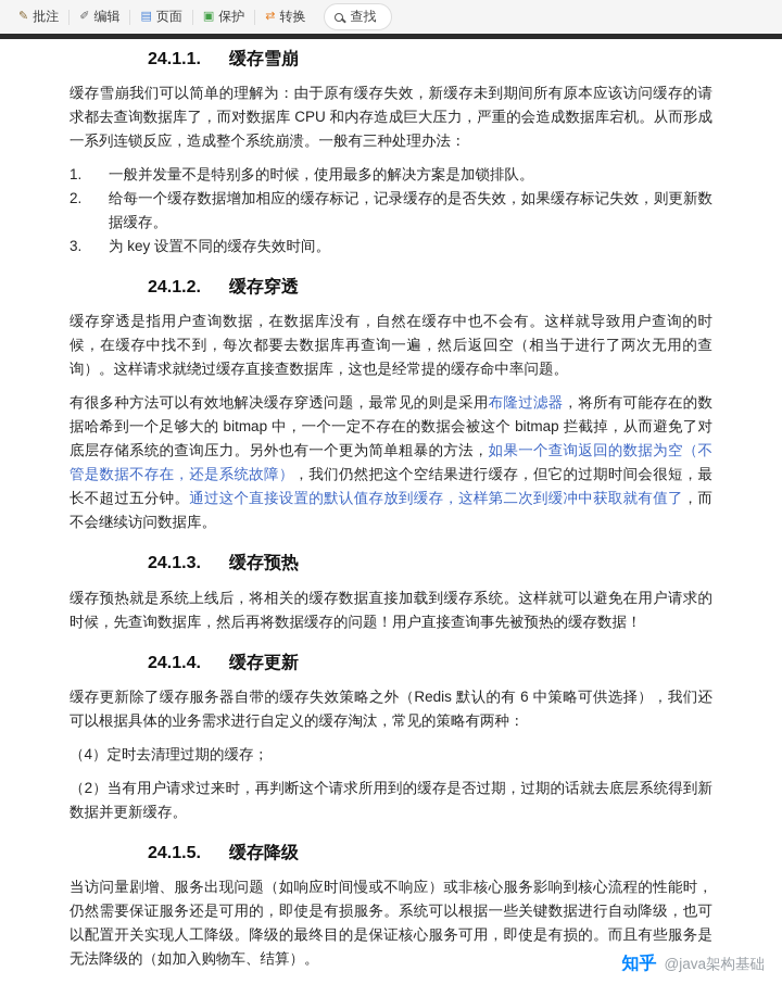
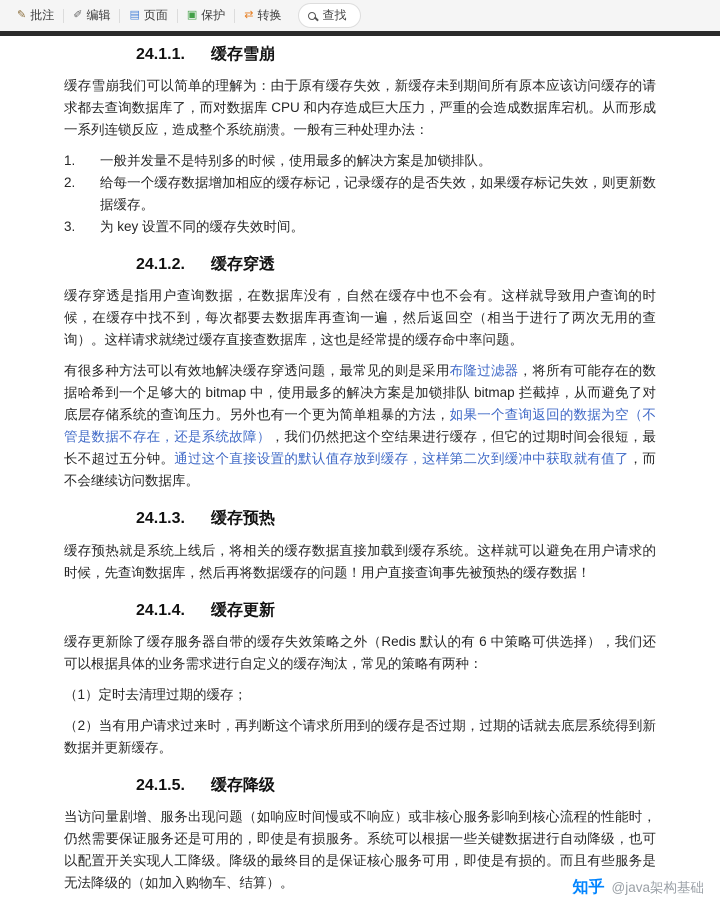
  ✎
  批注
  ✐
  编辑
  ▤
  页面
  ▣
  保护
  ⇄
  转换
  查找
  24.1.1. 缓存雪崩
  缓存雪崩我们可以简单的理解为：由于原有缓存失效，新缓存未到期间所有原本应该访问缓存的请求都去查询数据库了，而对数据库 CPU 和内存造成巨大压力，严重的会造成数据库宕机。从而形成一系列连锁反应，造成整个系统崩溃。一般有三种处理办法：
  1.
  一般并发量不是特别多的时候，使用最多的解决方案是加锁排队。
  2.
  给每一个缓存数据增加相应的缓存标记，记录缓存的是否失效，如果缓存标记失效，则更新数据缓存。
  3.
  为 key 设置不同的缓存失效时间。
  24.1.2. 缓存穿透
  缓存穿透是指用户查询数据，在数据库没有，自然在缓存中也不会有。这样就导致用户查询的时候，在缓存中找不到，每次都要去数据库再查询一遍，然后返回空（相当于进行了两次无用的查询）。这样请求就绕过缓存直接查数据库，这也是经常提的缓存命中率问题。
- 有很多种方法可以有效地解决缓存穿透问题，最常见的则是采用布隆过滤器，将所有可能存在的数据哈希到一个足够大的 bitmap 中，一个一定不存在的数据会被这个 bitmap 拦截掉，从而避免了对底层存储系统的查询压力。另外也有一个更为简单粗暴的方法，如果一个查询返回的数据为空（不管是数据不存在，还是系统故障），我们仍然把这个空结果进行缓存，但它的过期时间会很短，最长不超过五分钟。通过这个直接设置的默认值存放到缓存，这样第二次到缓冲中获取就有值了，而不会继续访问数据库。
+ 有很多种方法可以有效地解决缓存穿透问题，最常见的则是采用布隆过滤器，将所有可能存在的数据哈希到一个足够大的 bitmap 中，使用最多的解决方案是加锁排队 bitmap 拦截掉，从而避免了对底层存储系统的查询压力。另外也有一个更为简单粗暴的方法，如果一个查询返回的数据为空（不管是数据不存在，还是系统故障），我们仍然把这个空结果进行缓存，但它的过期时间会很短，最长不超过五分钟。通过这个直接设置的默认值存放到缓存，这样第二次到缓冲中获取就有值了，而不会继续访问数据库。
  24.1.3. 缓存预热
  缓存预热就是系统上线后，将相关的缓存数据直接加载到缓存系统。这样就可以避免在用户请求的时候，先查询数据库，然后再将数据缓存的问题！用户直接查询事先被预热的缓存数据！
  24.1.4. 缓存更新
  缓存更新除了缓存服务器自带的缓存失效策略之外（Redis 默认的有 6 中策略可供选择），我们还可以根据具体的业务需求进行自定义的缓存淘汰，常见的策略有两种：
- （4）定时去清理过期的缓存；
+ （1）定时去清理过期的缓存；
  （2）当有用户请求过来时，再判断这个请求所用到的缓存是否过期，过期的话就去底层系统得到新数据并更新缓存。
  24.1.5. 缓存降级
  当访问量剧增、服务出现问题（如响应时间慢或不响应）或非核心服务影响到核心流程的性能时，仍然需要保证服务还是可用的，即使是有损服务。系统可以根据一些关键数据进行自动降级，也可以配置开关实现人工降级。降级的最终目的是保证核心服务可用，即使是有损的。而且有些服务是无法降级的（如加入购物车、结算）。
  知乎
  @java架构基础
